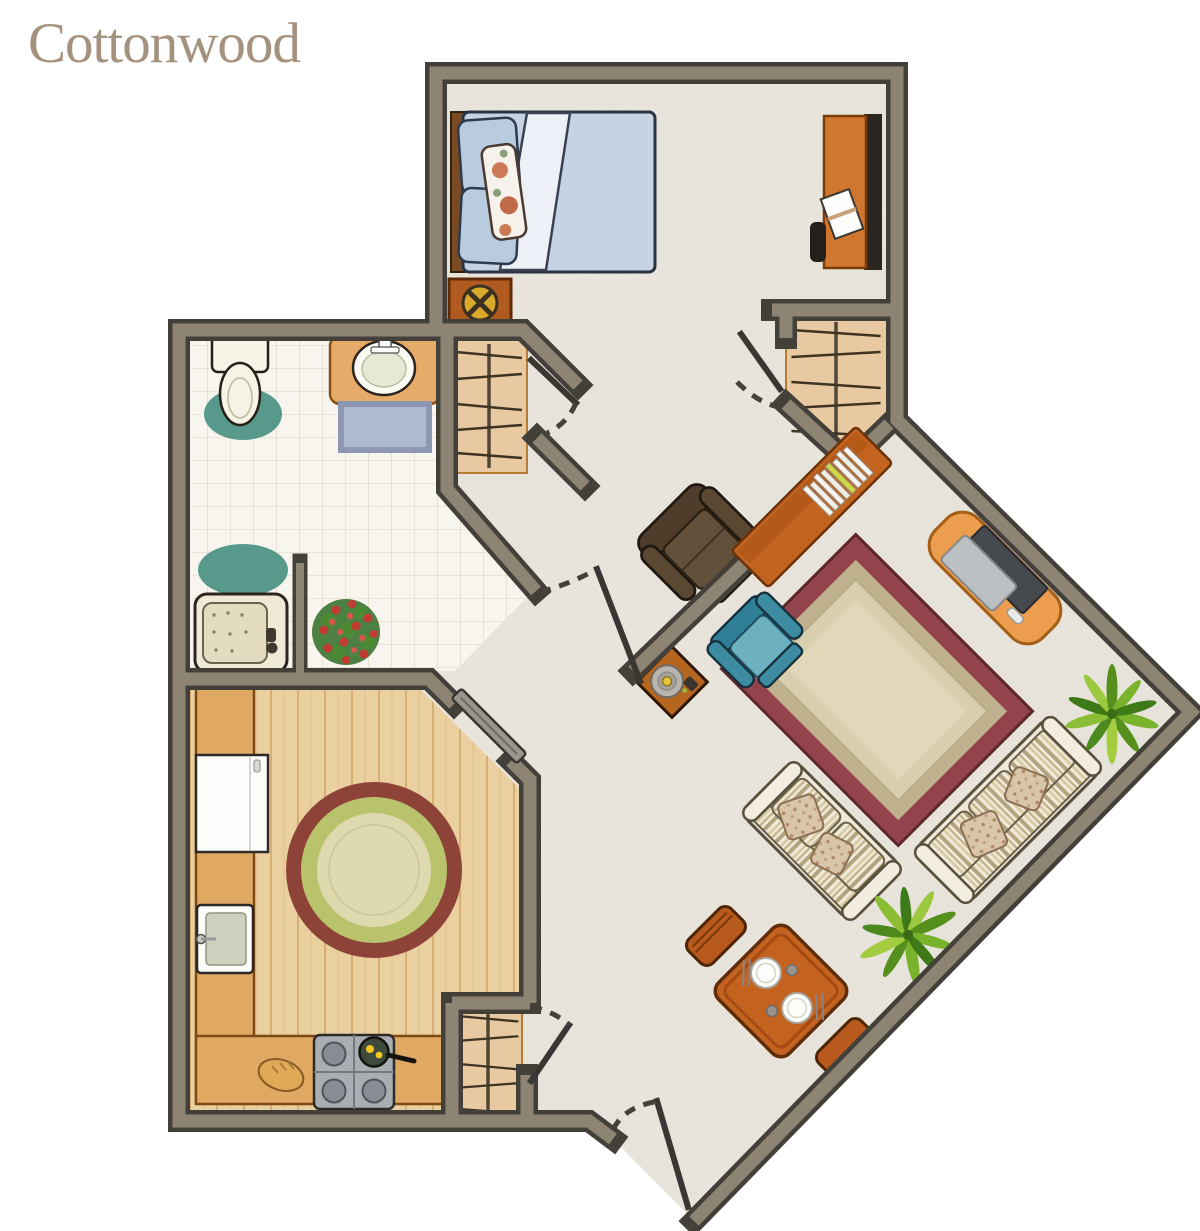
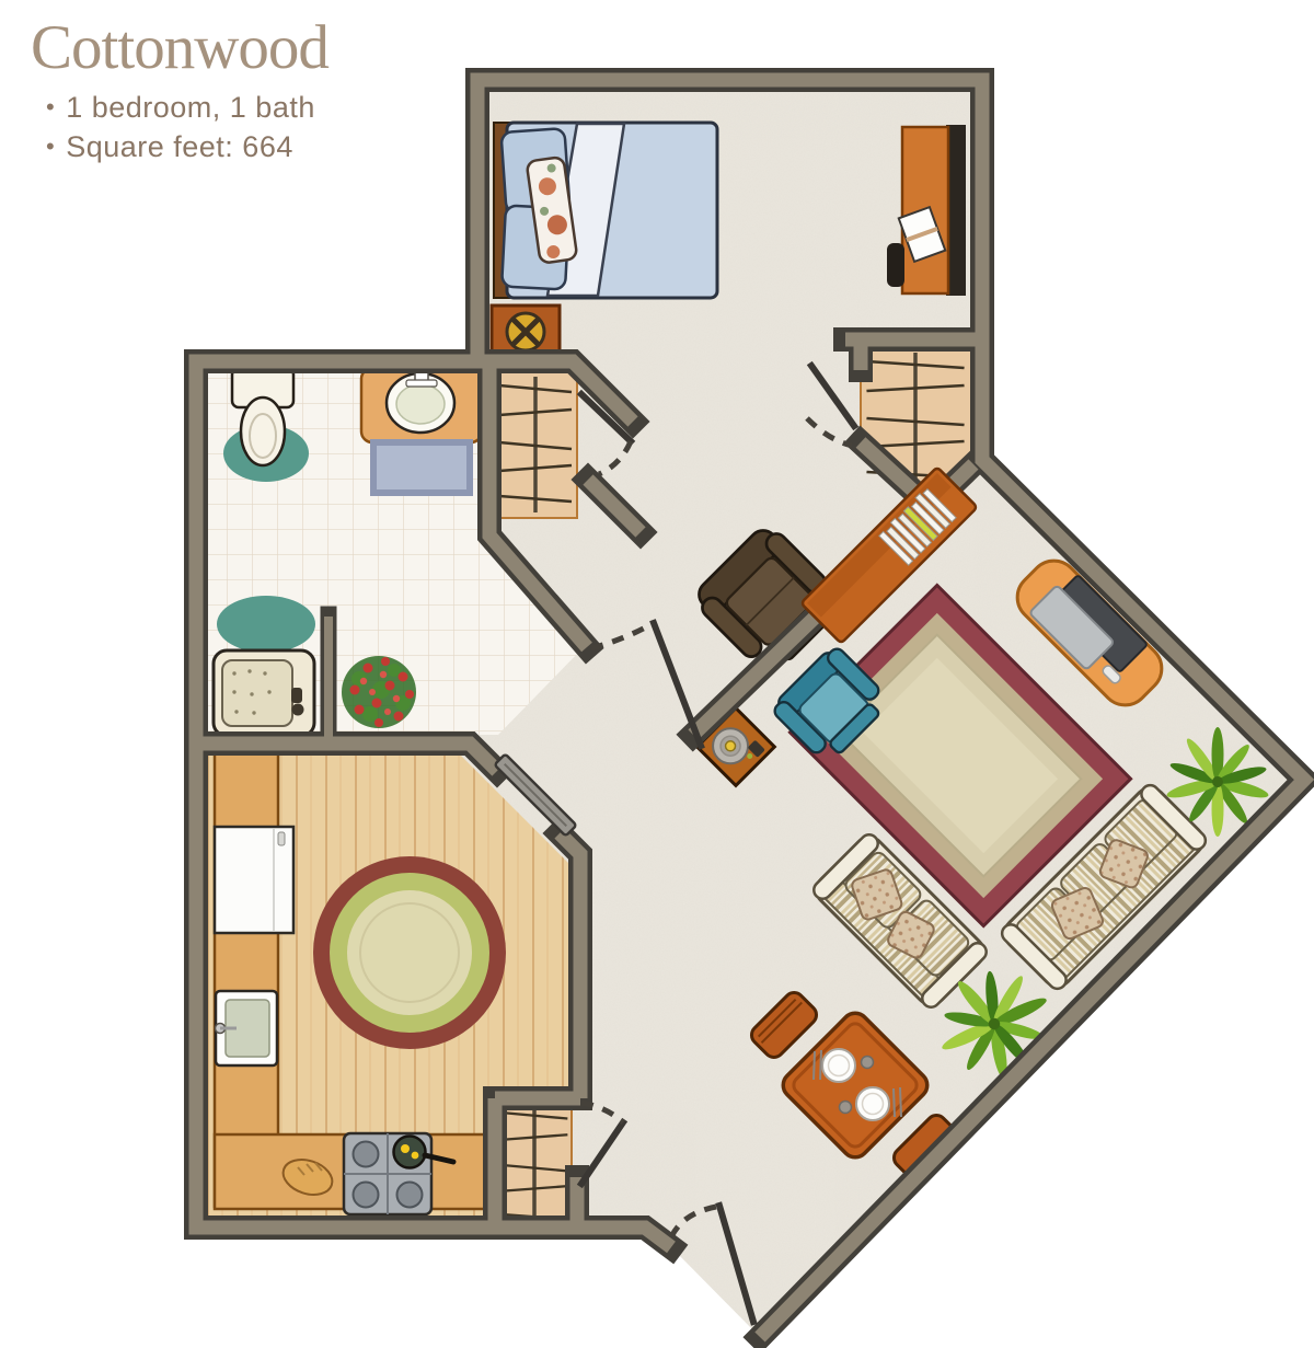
  Cottonwood
+ • 1 bedroom, 1 bath
+ • Square feet: 664
